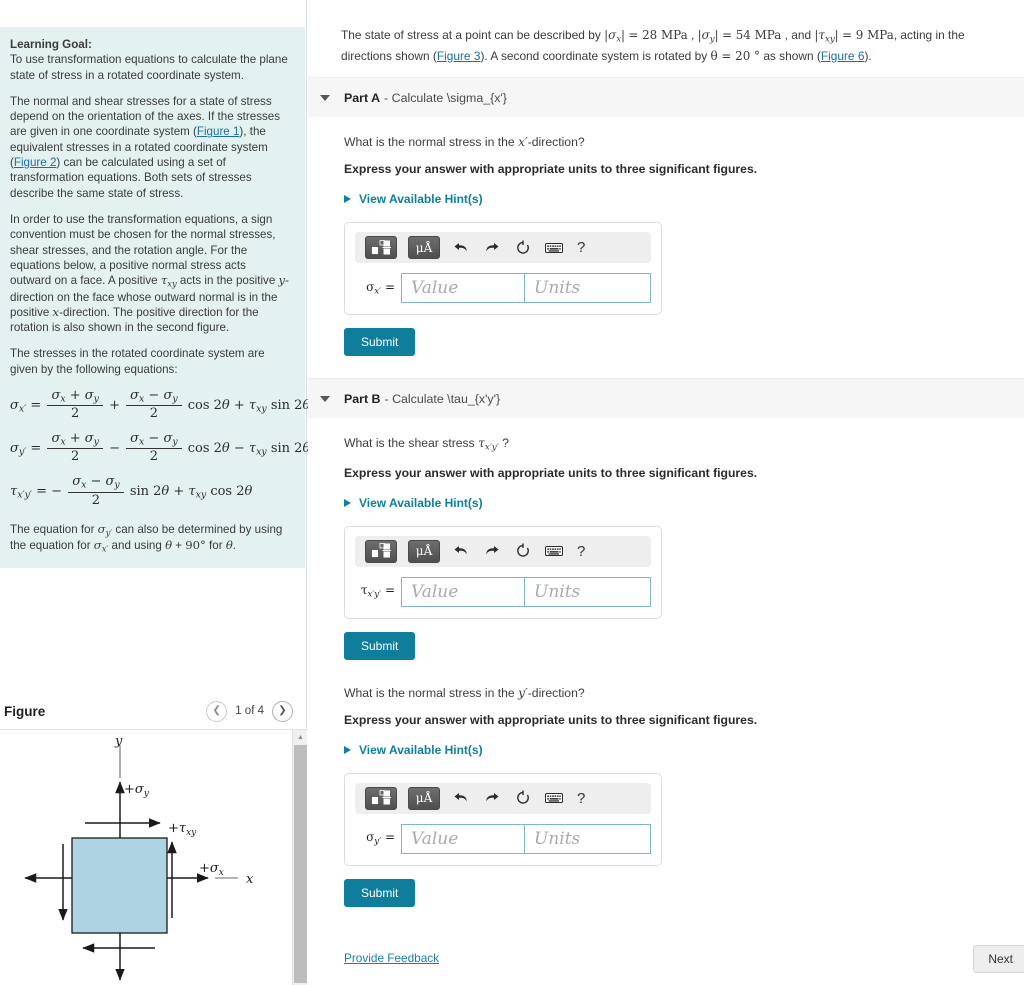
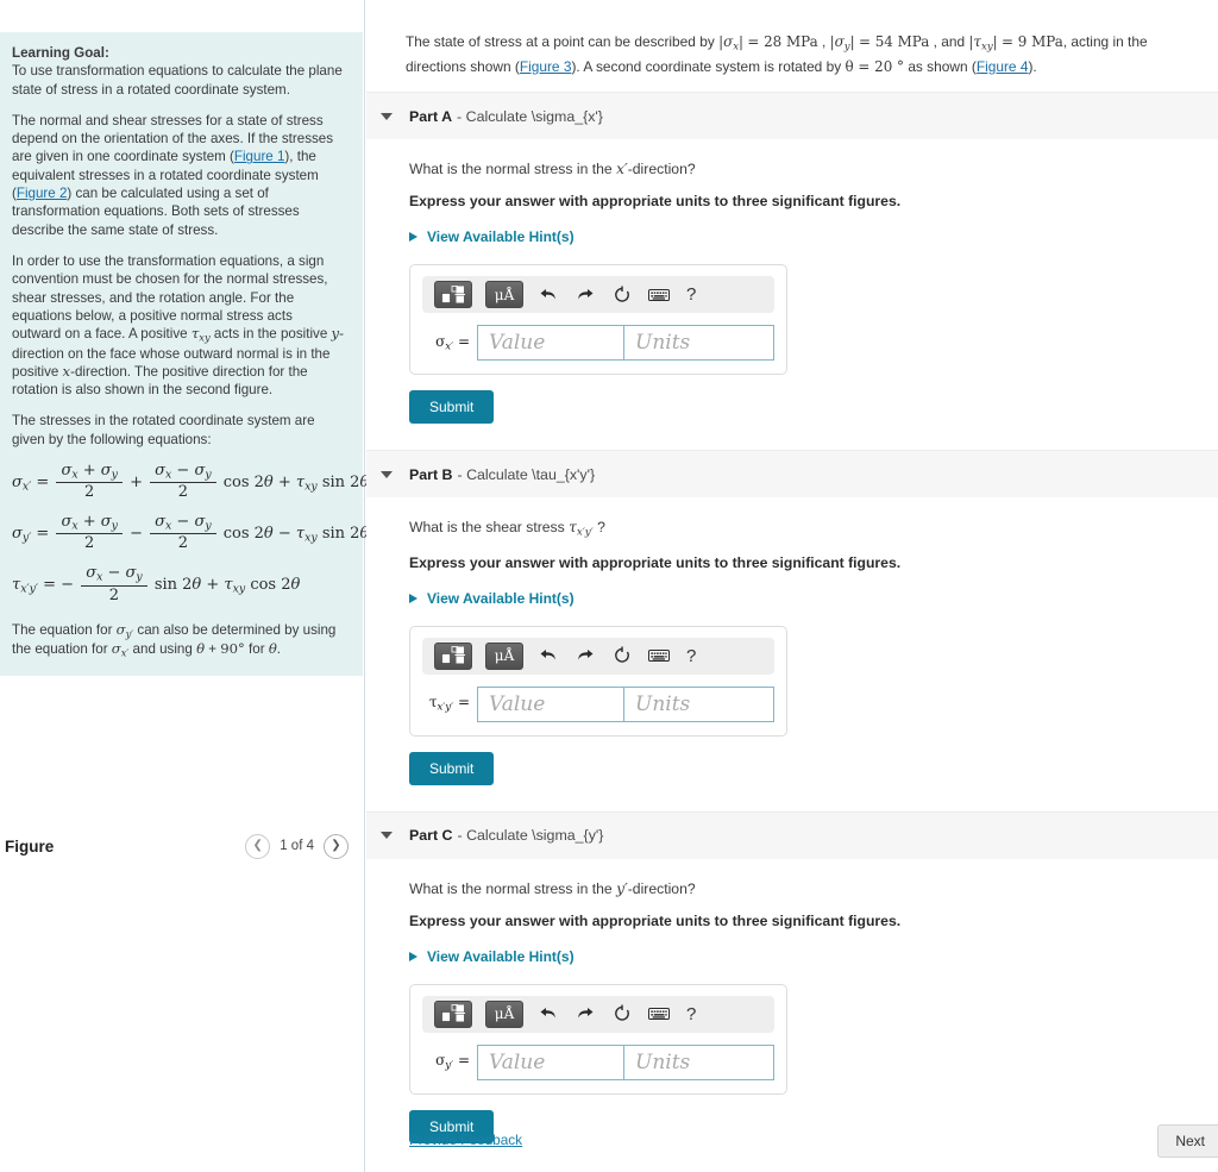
  Learning Goal:
  To use transformation equations to calculate the plane state of stress in a rotated coordinate system.
  The normal and shear stresses for a state of stress depend on the orientation of the axes. If the stresses are given in one coordinate system (Figure 1), the equivalent stresses in a rotated coordinate system (Figure 2) can be calculated using a set of transformation equations. Both sets of stresses describe the same state of stress.
  In order to use the transformation equations, a sign convention must be chosen for the normal stresses, shear stresses, and the rotation angle. For the equations below, a positive normal stress acts outward on a face. A positive τxy acts in the positive y-direction on the face whose outward normal is in the positive x-direction. The positive direction for the rotation is also shown in the second figure.
  The stresses in the rotated coordinate system are given by the following equations:
  σx′ =
  σx + σy
  2
  +
  σx − σy
  2
  cos 2θ + τxy sin 2θ
  σy′ =
  σx + σy
  2
  −
  σx − σy
  2
  cos 2θ − τxy sin 2θ
  τx′y′ = −
  σx − σy
  2
  sin 2θ + τxy cos 2θ
  The equation for σy′ can also be determined by using the equation for σx′ and using θ + 90° for θ.
  Figure
  ❮
  1 of 4
  ❯
- y
- x
- +σy
- +τxy
- +σx
- The state of stress at a point can be described by |σx| = 28 MPa , |σy| = 54 MPa , and |τxy| = 9 MPa, acting in the directions shown (Figure 3). A second coordinate system is rotated by θ = 20 ° as shown (Figure 6).
+ The state of stress at a point can be described by |σx| = 28 MPa , |σy| = 54 MPa , and |τxy| = 9 MPa, acting in the directions shown (Figure 3). A second coordinate system is rotated by θ = 20 ° as shown (Figure 4).
  Part A
  - Calculate \sigma_{x'}
  What is the normal stress in the x′-direction?
  Express your answer with appropriate units to three significant figures.
  View Available Hint(s)
  μÅ
  ?
  σx′ =
  Value
  Units
  Submit
  Part B
  - Calculate \tau_{x'y'}
  What is the shear stress τx′y′ ?
  Express your answer with appropriate units to three significant figures.
  View Available Hint(s)
  μÅ
  ?
  τx′y′ =
  Value
  Units
  Submit
+ Part C
+ - Calculate \sigma_{y'}
  What is the normal stress in the y′-direction?
  Express your answer with appropriate units to three significant figures.
  View Available Hint(s)
  μÅ
  ?
  σy′ =
  Value
  Units
  Submit
  Provide Feedback
  Next
